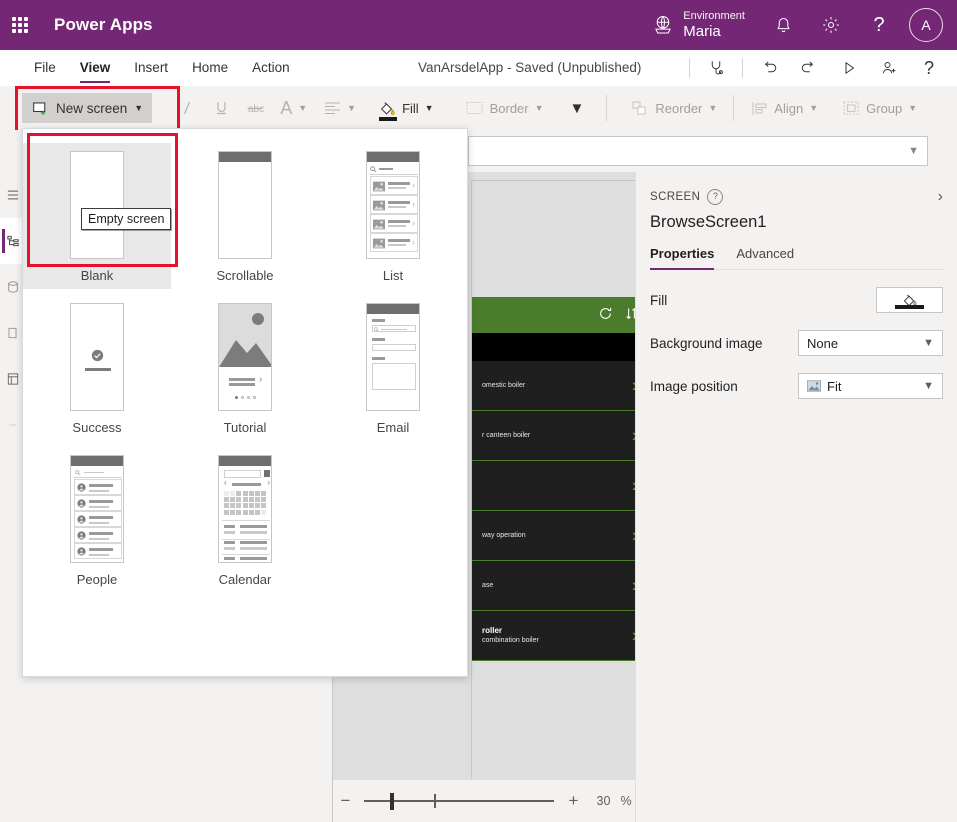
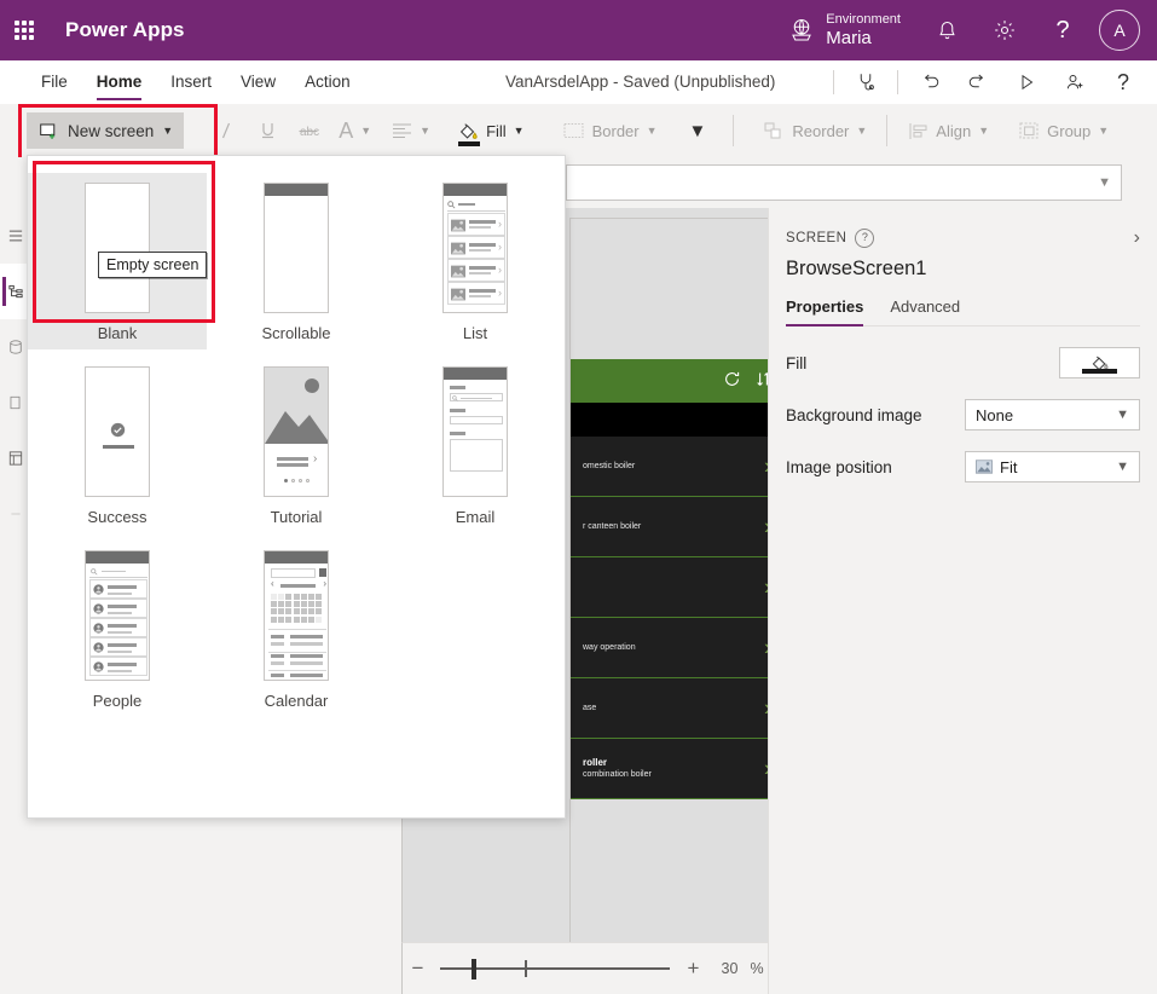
  Power Apps
  Environment
  Maria
  ?
  A
  File
- View
+ Home
  Insert
- Home
+ View
  Action
  VanArsdelApp - Saved (Unpublished)
  ?
  New screen
  ▼
  abc
  A
  ▼
  ▼
  Fill
  ▼
  Border
  ▼
  ▼
  Reorder
  ▼
  Align
  ▼
  Group
  ▼
  ▼
  roller
  −
  +
  30
  %
  SCREEN
  ?
  ›
  BrowseScreen1
  Properties
  Advanced
  Fill
  Background image
  None
  ▼
  Image position
  Fit
  ▼
  Blank
  Scrollable
  ›
  ›
  ›
  ›
  List
  Success
  ›
  Tutorial
  Email
  People
  ‹
  ›
  Calendar
  Empty screen
